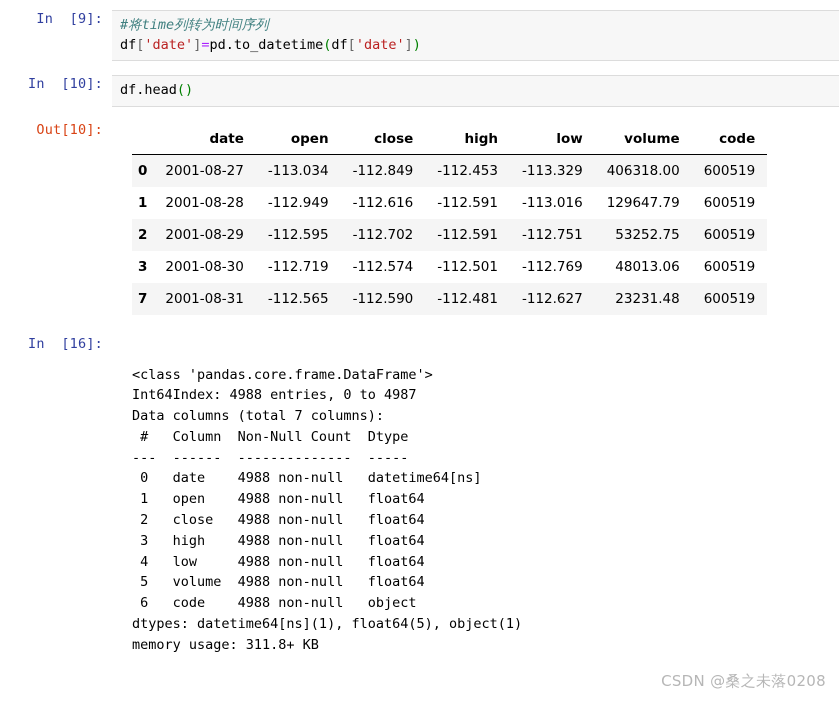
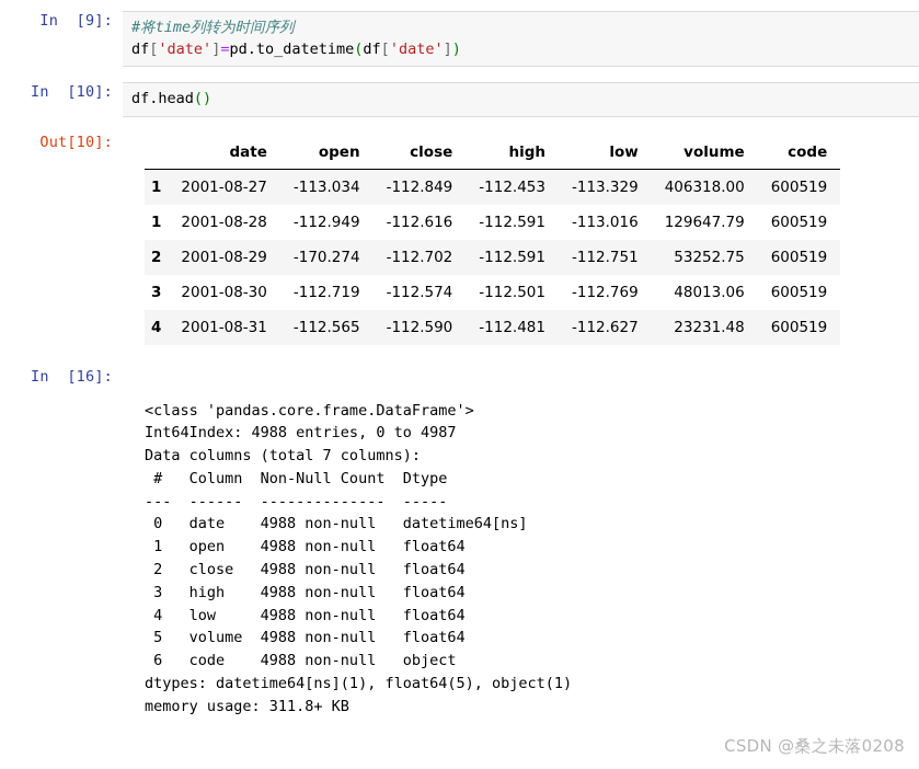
  In [9]:
  #将time列转为时间序列
  df['date']=pd.to_datetime(df['date'])
  In [10]:
  df.head()
  Out[10]:
  	date	open	close	high	low	volume	code
- 0	2001-08-27	-113.034	-112.849	-112.453	-113.329	406318.00	600519
+ 1	2001-08-27	-113.034	-112.849	-112.453	-113.329	406318.00	600519
  1	2001-08-28	-112.949	-112.616	-112.591	-113.016	129647.79	600519
- 2	2001-08-29	-112.595	-112.702	-112.591	-112.751	53252.75	600519
+ 2	2001-08-29	-170.274	-112.702	-112.591	-112.751	53252.75	600519
  3	2001-08-30	-112.719	-112.574	-112.501	-112.769	48013.06	600519
- 7	2001-08-31	-112.565	-112.590	-112.481	-112.627	23231.48	600519
+ 4	2001-08-31	-112.565	-112.590	-112.481	-112.627	23231.48	600519
  In [16]:
  <class 'pandas.core.frame.DataFrame'>
  Int64Index: 4988 entries, 0 to 4987
  Data columns (total 7 columns):
  # Column Non-Null Count Dtype
  --- ------ -------------- -----
  0 date 4988 non-null datetime64[ns]
  1 open 4988 non-null float64
  2 close 4988 non-null float64
  3 high 4988 non-null float64
  4 low 4988 non-null float64
  5 volume 4988 non-null float64
  6 code 4988 non-null object
  dtypes: datetime64[ns](1), float64(5), object(1)
  memory usage: 311.8+ KB
  CSDN @桑之未落0208
